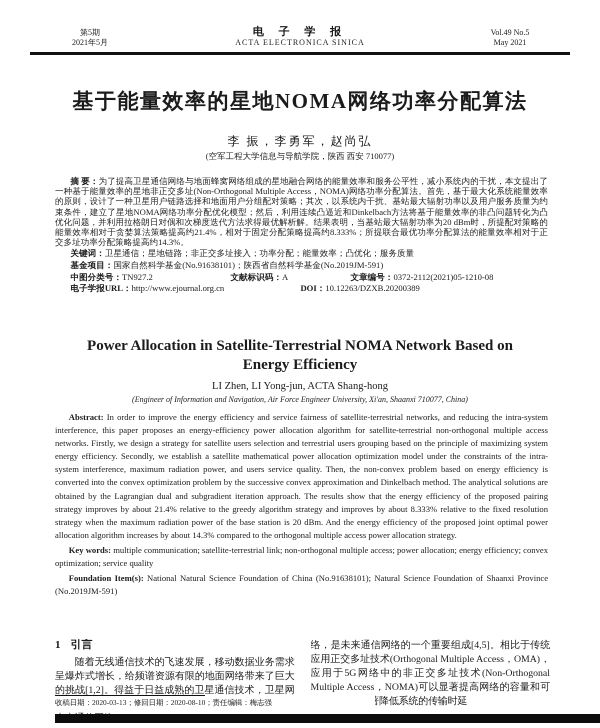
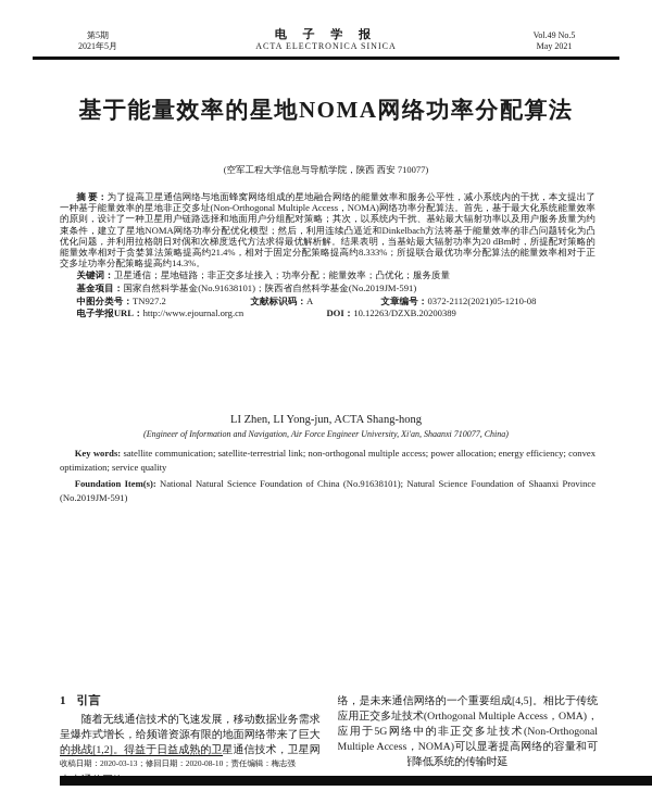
  第5期
  2021年5月
  电 子 学 报
  ACTA ELECTRONICA SINICA
  Vol.49 No.5
  May 2021
  基于能量效率的星地NOMA网络功率分配算法
- 李 振，李勇军，赵尚弘
  (空军工程大学信息与导航学院，陕西 西安 710077)
  摘 要：为了提高卫星通信网络与地面蜂窝网络组成的星地融合网络的能量效率和服务公平性，减小系统内的干扰，本文提出了一种基于能量效率的星地非正交多址(Non-Orthogonal Multiple Access，NOMA)网络功率分配算法。首先，基于最大化系统能量效率的原则，设计了一种卫星用户链路选择和地面用户分组配对策略；其次，以系统内干扰、基站最大辐射功率以及用户服务质量为约束条件，建立了星地NOMA网络功率分配优化模型；然后，利用连续凸逼近和Dinkelbach方法将基于能量效率的非凸问题转化为凸优化问题，并利用拉格朗日对偶和次梯度迭代方法求得最优解析解。结果表明，当基站最大辐射功率为20 dBm时，所提配对策略的能量效率相对于贪婪算法策略提高约21.4%，相对于固定分配策略提高约8.333%；所提联合最优功率分配算法的能量效率相对于正交多址功率分配策略提高约14.3%。
  关键词：卫星通信；星地链路；非正交多址接入；功率分配；能量效率；凸优化；服务质量
  基金项目：国家自然科学基金(No.91638101)；陕西省自然科学基金(No.2019JM-591)
  中图分类号：TN927.2
  文献标识码：A
  文章编号：0372-2112(2021)05-1210-08
  电子学报URL：http://www.ejournal.org.cn
  DOI：10.12263/DZXB.20200389
- Power Allocation in Satellite-Terrestrial NOMA Network Based on Energy Efficiency
  LI Zhen, LI Yong-jun, ACTA Shang-hong
  (Engineer of Information and Navigation, Air Force Engineer University, Xi'an, Shaanxi 710077, China)
- Abstract: In order to improve the energy efficiency and service fairness of satellite-terrestrial networks, and reducing the intra-system interference, this paper proposes an energy-efficiency power allocation algorithm for satellite-terrestrial non-orthogonal multiple access networks. Firstly, we design a strategy for satellite users selection and terrestrial users grouping based on the principle of maximizing system energy efficiency. Secondly, we establish a satellite mathematical power allocation optimization model under the constraints of the intra-system interference, maximum radiation power, and users service quality. Then, the non-convex problem based on energy efficiency is converted into the convex optimization problem by the successive convex approximation and Dinkelbach method. The analytical solutions are obtained by the Lagrangian dual and subgradient iteration approach. The results show that the energy efficiency of the proposed pairing strategy improves by about 21.4% relative to the greedy algorithm strategy and improves by about 8.333% relative to the fixed resolution strategy when the maximum radiation power of the base station is 20 dBm. And the energy efficiency of the proposed joint optimal power allocation algorithm increases by about 14.3% compared to the orthogonal multiple access power allocation strategy.
- Key words: multiple communication; satellite-terrestrial link; non-orthogonal multiple access; power allocation; energy efficiency; convex optimization; service quality
+ Key words: satellite communication; satellite-terrestrial link; non-orthogonal multiple access; power allocation; energy efficiency; convex optimization; service quality
  Foundation Item(s): National Natural Science Foundation of China (No.91638101); Natural Science Foundation of Shaanxi Province (No.2019JM-591)
  1 引言
  随着无线通信技术的飞速发展，移动数据业务需求呈爆炸式增长，给频谱资源有限的地面网络带来了巨大的挑战[1,2]。得益于日益成熟的卫星通信技术，卫星网
  络，是未来通信网络的一个重要组成[4,5]。相比于传统应用正交多址技术(Orthogonal Multiple Access，OMA)，应用于5G网络中的非正交多址技术(Non-Orthogonal Multiple Access，NOMA)可以显著提高网络的容量和可降低系统的传输时延
  收稿日期：2020-03-13；修回日期：2020-08-10；责任编辑：梅志强
